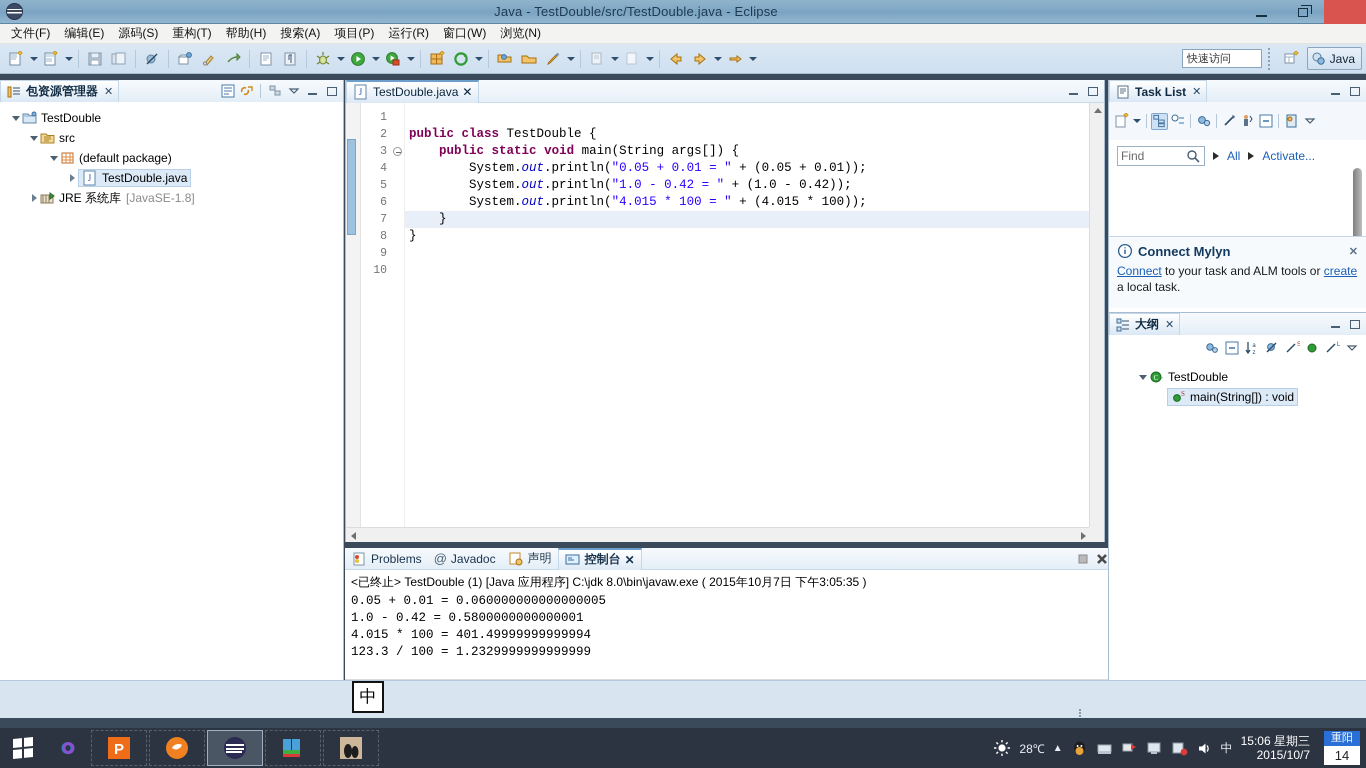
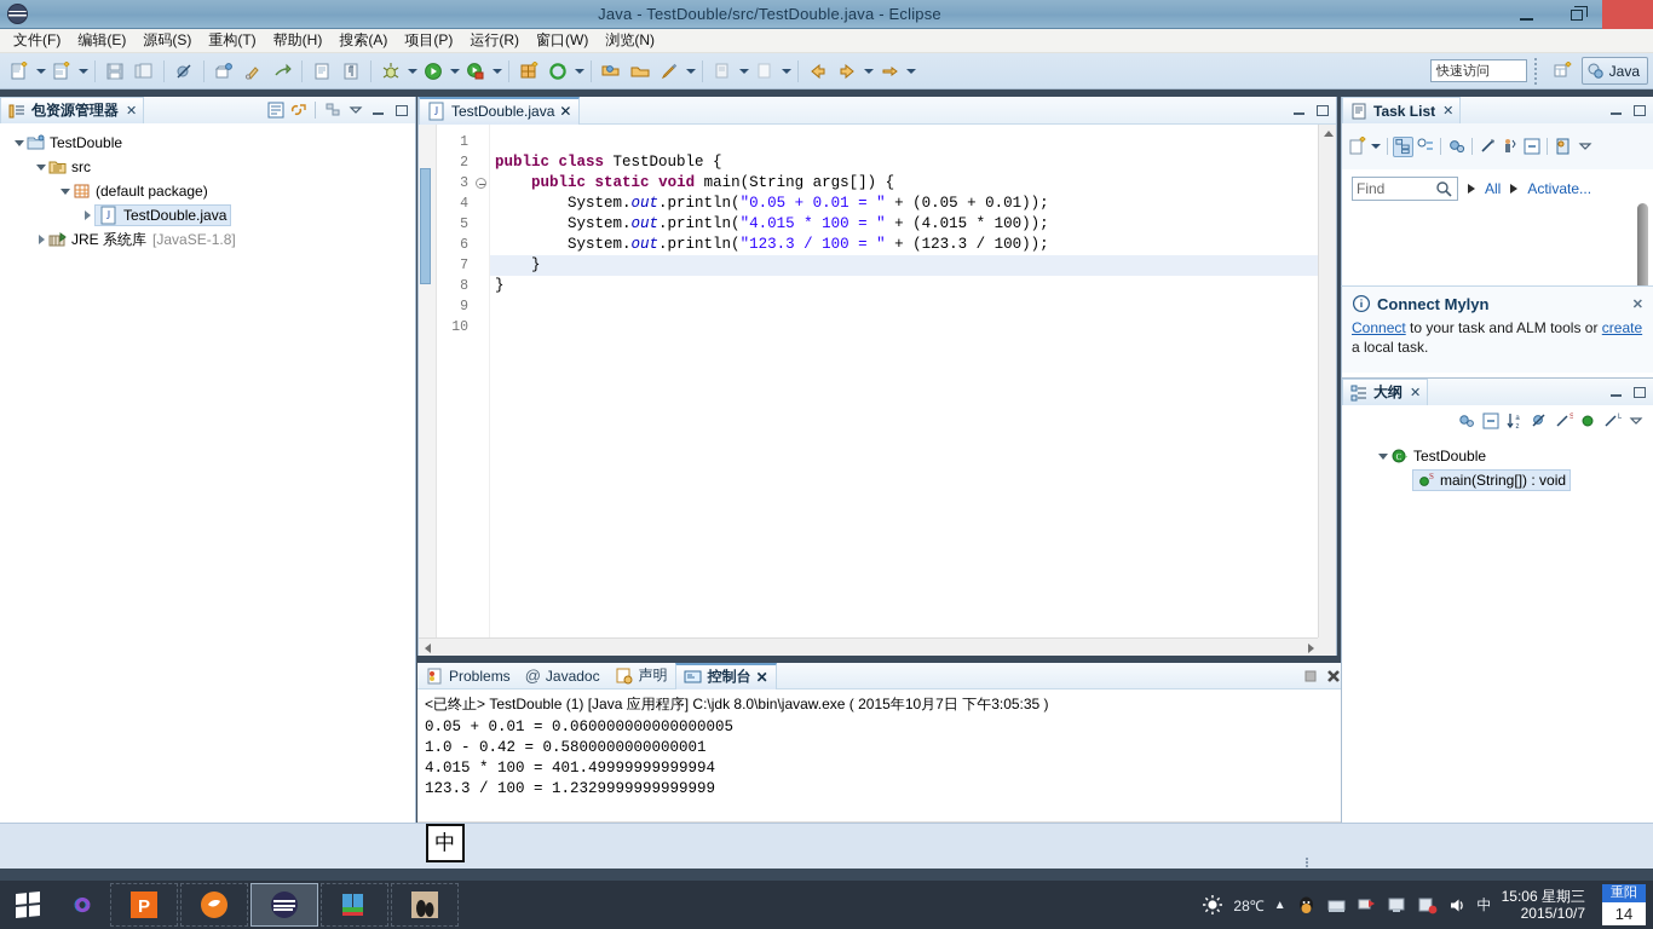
  Java - TestDouble/src/TestDouble.java - Eclipse
  文件(F)
  编辑(E)
  源码(S)
  重构(T)
  帮助(H)
  搜索(A)
  项目(P)
  运行(R)
  窗口(W)
  浏览(N)
  快速访问
  Java
  包资源管理器
  ✕
  TestDouble
  src
  (default package)
  J
  TestDouble.java
  JRE 系统库
  [JavaSE-1.8]
  J
  TestDouble.java
  ✕
  1
  2
  3
  4
  5
  6
  7
  8
  9
  10
  public class TestDouble {
  public static void main(String args[]) {
  System.out.println("0.05 + 0.01 = " + (0.05 + 0.01));
- System.out.println("1.0 - 0.42 = " + (1.0 - 0.42));
  System.out.println("4.015 * 100 = " + (4.015 * 100));
+ System.out.println("123.3 / 100 = " + (123.3 / 100));
  }
  }
  Problems
  @
  Javadoc
  声明
  控制台
  ✕
  <已终止> TestDouble (1) [Java 应用程序] C:\jdk 8.0\bin\javaw.exe ( 2015年10月7日 下午3:05:35 )
  0.05 + 0.01 = 0.060000000000000005
  1.0 - 0.42 = 0.5800000000000001
  4.015 * 100 = 401.49999999999994
  123.3 / 100 = 1.2329999999999999
  Task List
  ✕
  Find
  All
  Activate...
  Connect Mylyn
  ✕
  Connect to your task and ALM tools or create a local task.
  大纲
  ✕
  C
  TestDouble
  S
  main(String[]) : void
  中
  P
  28℃
  ▲
  中
  15:06 星期三
  2015/10/7
  重阳
  14
